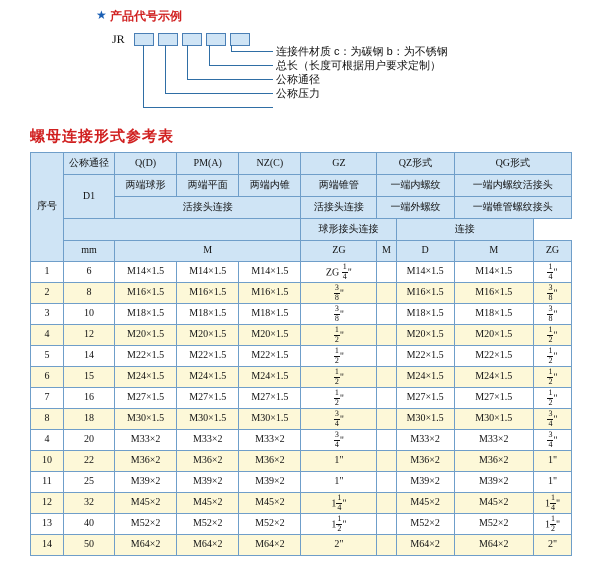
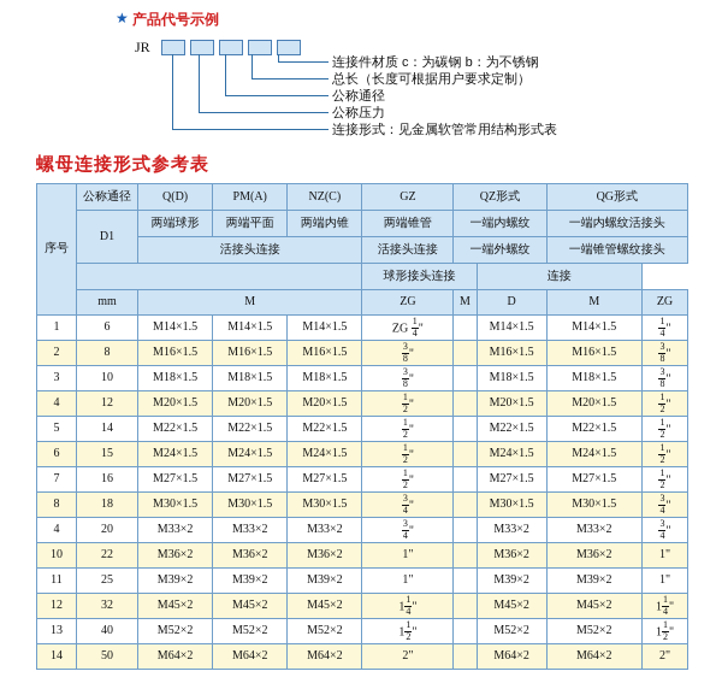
  ★
  产品代号示例
  JR
  连接件材质 c：为碳钢 b：为不锈钢
  总长（长度可根据用户要求定制）
  公称通径
  公称压力
+ 连接形式：见金属软管常用结构形式表
  螺母连接形式参考表
  序号	公称通径	Q(D)	PM(A)	NZ(C)	GZ	QZ形式	QG形式
  D1	两端球形	两端平面	两端内锥	两端锥管	一端内螺纹	一端内螺纹活接头
  活接头连接	活接头连接	一端外螺纹	一端锥管螺纹接头
  	球形接头连接	连接
  mm	M	ZG	M	D	M	ZG
  1	6	M14×1.5	M14×1.5	M14×1.5	ZG 14"		M14×1.5	M14×1.5	14"
  2	8	M16×1.5	M16×1.5	M16×1.5	38"		M16×1.5	M16×1.5	38"
  3	10	M18×1.5	M18×1.5	M18×1.5	38"		M18×1.5	M18×1.5	38"
  4	12	M20×1.5	M20×1.5	M20×1.5	12"		M20×1.5	M20×1.5	12"
  5	14	M22×1.5	M22×1.5	M22×1.5	12"		M22×1.5	M22×1.5	12"
  6	15	M24×1.5	M24×1.5	M24×1.5	12"		M24×1.5	M24×1.5	12"
  7	16	M27×1.5	M27×1.5	M27×1.5	12"		M27×1.5	M27×1.5	12"
  8	18	M30×1.5	M30×1.5	M30×1.5	34"		M30×1.5	M30×1.5	34"
  4	20	M33×2	M33×2	M33×2	34"		M33×2	M33×2	34"
  10	22	M36×2	M36×2	M36×2	1"		M36×2	M36×2	1"
  11	25	M39×2	M39×2	M39×2	1"		M39×2	M39×2	1"
  12	32	M45×2	M45×2	M45×2	114"		M45×2	M45×2	114"
  13	40	M52×2	M52×2	M52×2	112"		M52×2	M52×2	112"
  14	50	M64×2	M64×2	M64×2	2"		M64×2	M64×2	2"
